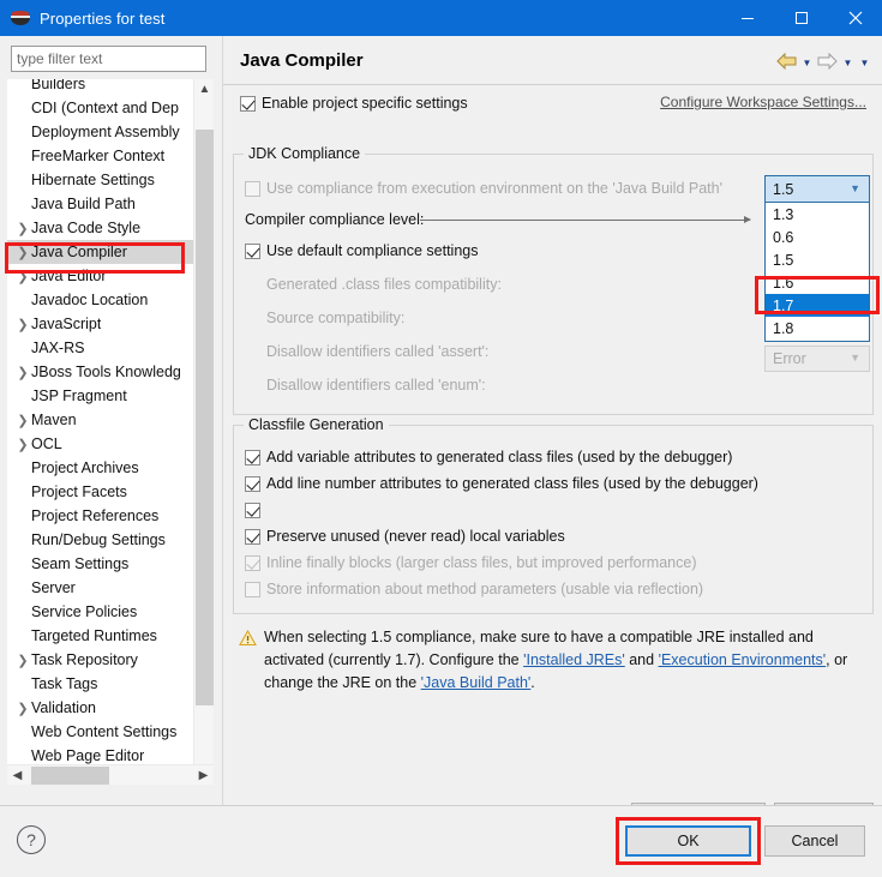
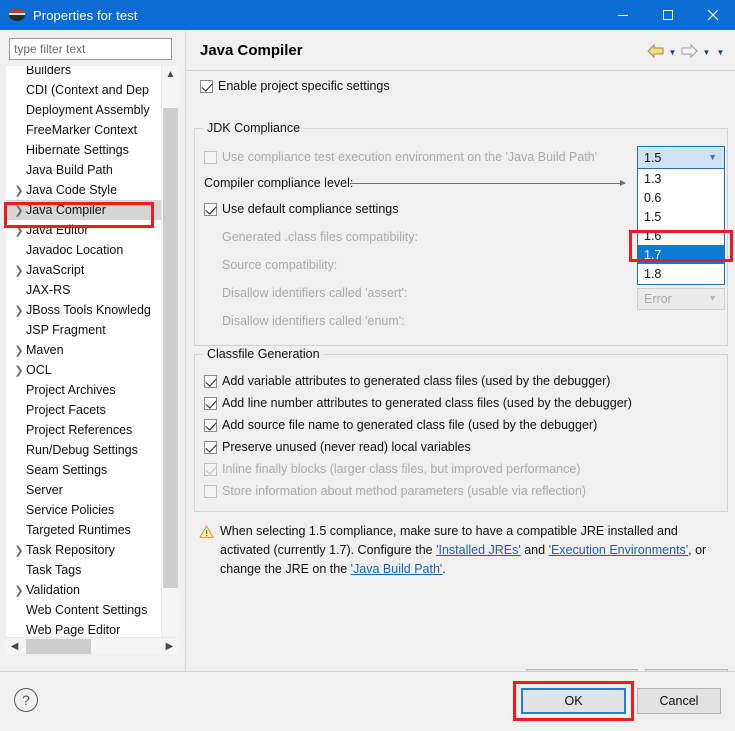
  Properties for test
  type filter text
  Builders
  CDI (Context and Dep
  Deployment Assembly
  FreeMarker Context
  Hibernate Settings
  Java Build Path
  ❯
  Java Code Style
  ❯
  Java Compiler
  ❯
  Java Editor
  Javadoc Location
  ❯
  JavaScript
  JAX-RS
  ❯
  JBoss Tools Knowledg
  JSP Fragment
  ❯
  Maven
  ❯
  OCL
  Project Archives
  Project Facets
  Project References
  Run/Debug Settings
  Seam Settings
  Server
  Service Policies
  Targeted Runtimes
  ❯
  Task Repository
  Task Tags
  ❯
  Validation
  Web Content Settings
  Web Page Editor
  ▲
  ◀
  ▶
  Java Compiler
  ▼
  ▼
  ▼
  Enable project specific settings
- Configure Workspace Settings...
  JDK Compliance
- Use compliance from execution environment on the 'Java Build Path'
+ Use compliance test execution environment on the 'Java Build Path'
  Compiler compliance level
  Use default compliance settings
  Generated .class files compatibility:
  Source compatibility:
  Disallow identifiers called 'assert':
  Disallow identifiers called 'enum':
  Classfile Generation
  Add variable attributes to generated class files (used by the debugger)
  Add line number attributes to generated class files (used by the debugger)
+ Add source file name to generated class file (used by the debugger)
  Preserve unused (never read) local variables
  Inline finally blocks (larger class files, but improved performance)
  Store information about method parameters (usable via reflection)
  When selecting 1.5 compliance, make sure to have a compatible JRE installed and activated (currently 1.7). Configure the 'Installed JREs' and 'Execution Environments', or change the JRE on the 'Java Build Path'.
  1.5
  ▼
  1.3
  0.6
  1.5
  1.6
  1.7
  1.8
  Error
  ▼
  ?
  OK
  Cancel
